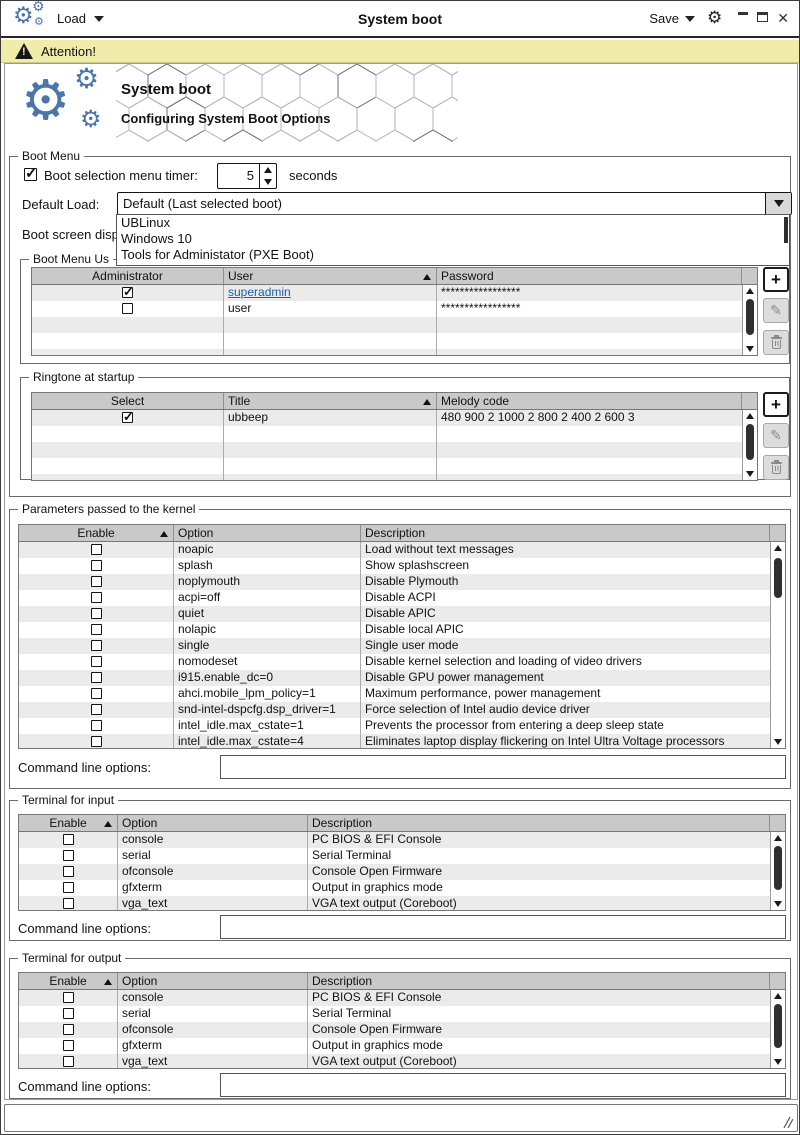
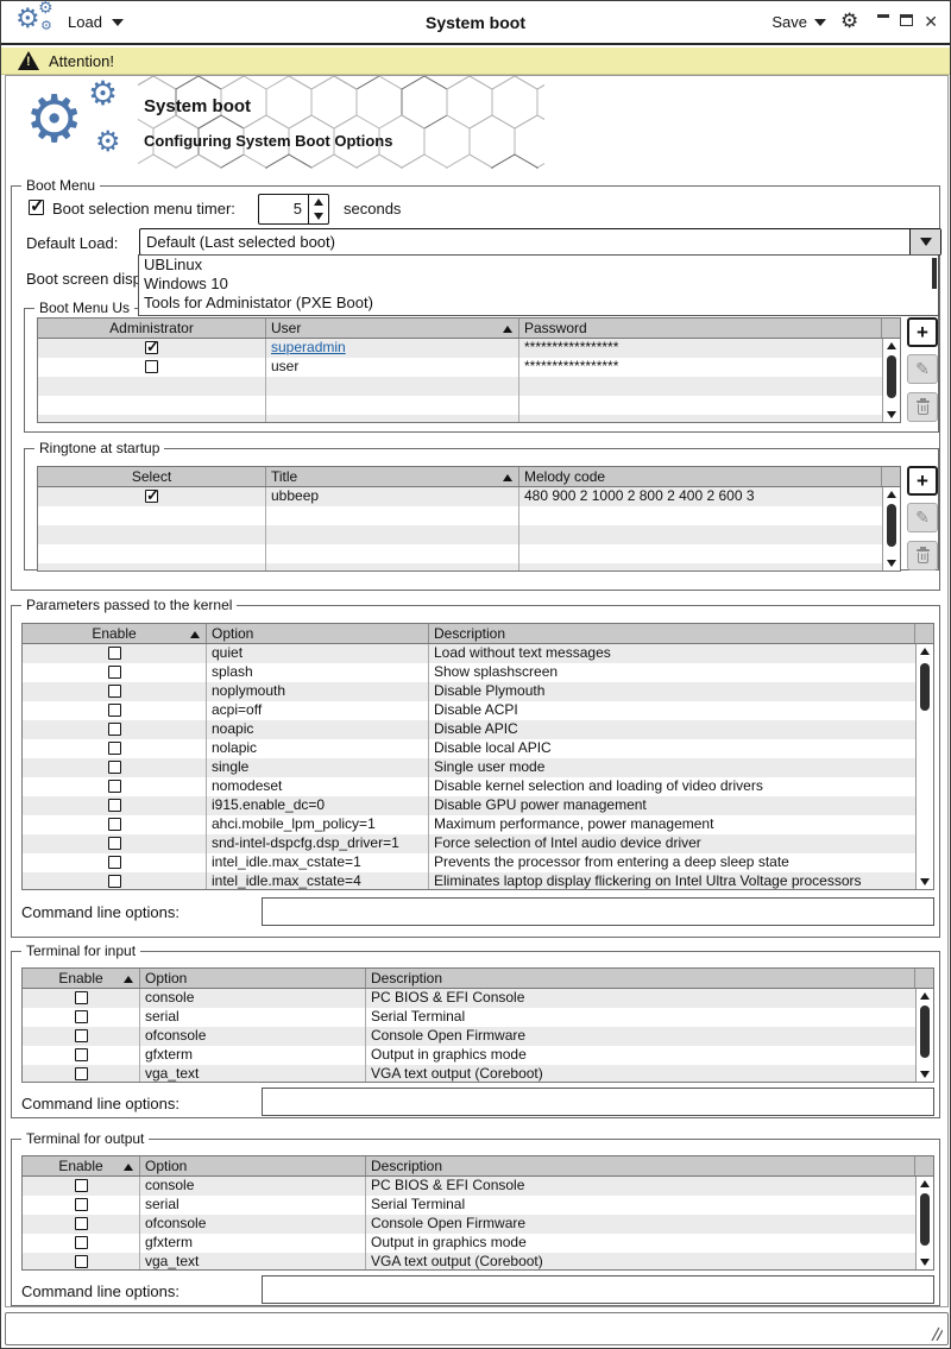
  ⚙
  ⚙
  ⚙
  Load
  System boot
  Save
  ⚙
  ✕
  Attention!
  ⚙
  ⚙
  ⚙
  System boot
  Configuring System Boot Options
  Boot Menu
  Boot selection menu timer:
  5
  seconds
  Default Load:
  Default (Last selected boot)
  Boot screen dis
  Boot Menu Us
  Administrator
  User
  Password
  superadmin
  *****************
  user
  *****************
  +
  ✎
  Ringtone at startup
  Select
  Title
  Melody code
  ubbeep
  480 900 2 1000 2 800 2 400 2 600 3
  +
  ✎
  UBLinux
  Windows 10
  Tools for Administator (PXE Boot)
  Parameters passed to the kernel
  Enable
  Option
  Description
- noapic
+ quiet
  Load without text messages
  splash
  Show splashscreen
  noplymouth
  Disable Plymouth
  acpi=off
  Disable ACPI
- quiet
+ noapic
  Disable APIC
  nolapic
  Disable local APIC
  single
  Single user mode
  nomodeset
  Disable kernel selection and loading of video drivers
  i915.enable_dc=0
  Disable GPU power management
  ahci.mobile_lpm_policy=1
  Maximum performance, power management
  snd-intel-dspcfg.dsp_driver=1
  Force selection of Intel audio device driver
  intel_idle.max_cstate=1
  Prevents the processor from entering a deep sleep state
  intel_idle.max_cstate=4
  Eliminates laptop display flickering on Intel Ultra Voltage processors
  Command line options:
  Terminal for input
  Enable
  Option
  Description
  console
  PC BIOS & EFI Console
  serial
  Serial Terminal
  ofconsole
  Console Open Firmware
  gfxterm
  Output in graphics mode
  vga_text
  VGA text output (Coreboot)
  Command line options:
  Terminal for output
  Enable
  Option
  Description
  console
  PC BIOS & EFI Console
  serial
  Serial Terminal
  ofconsole
  Console Open Firmware
  gfxterm
  Output in graphics mode
  vga_text
  VGA text output (Coreboot)
  Command line options:
